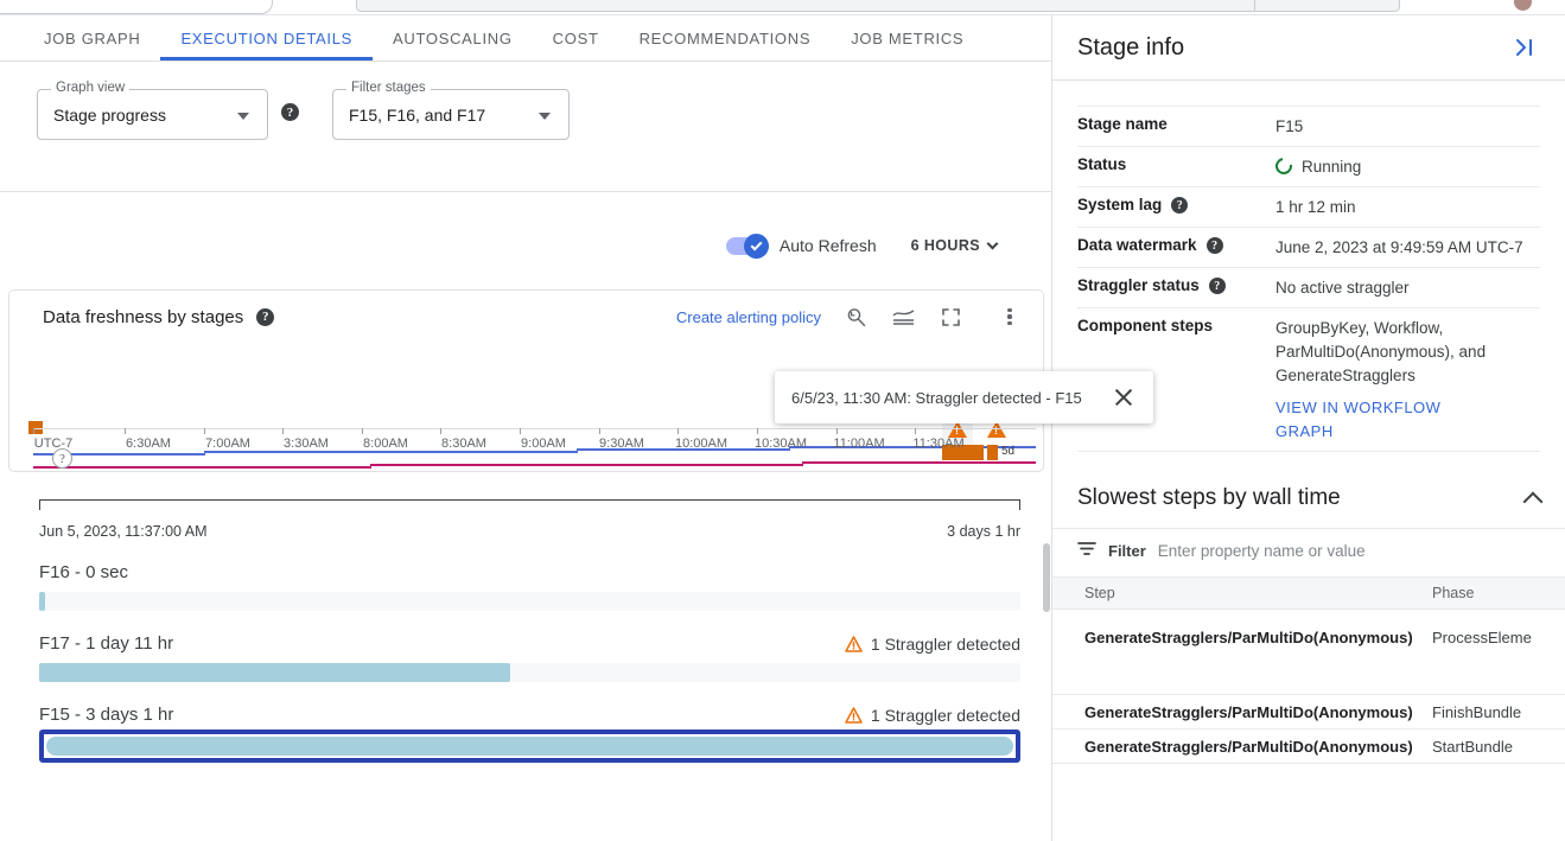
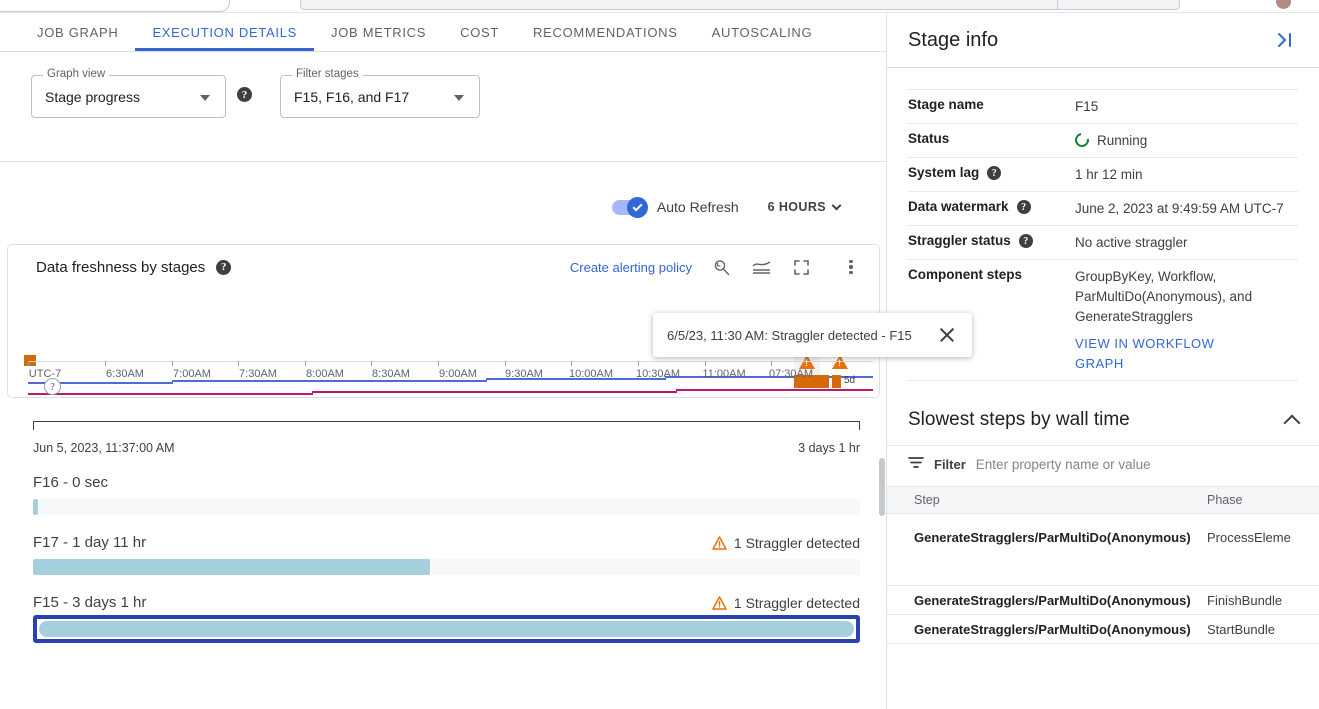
  JOB GRAPH
  EXECUTION DETAILS
- AUTOSCALING
+ JOB METRICS
  COST
  RECOMMENDATIONS
- JOB METRICS
+ AUTOSCALING
  Graph view
  Stage progress
  ?
  Filter stages
  F15, F16, and F17
  Auto Refresh
  6 HOURS
  Data freshness by stages
  ?
  Create alerting policy
  ?
  5d
  UTC-7
  6:30AM
  7:00AM
- 3:30AM
+ 7:30AM
  8:00AM
  8:30AM
  9:00AM
  9:30AM
  10:00AM
  10:30AM
  11:00AM
- 11:30AM
+ 07:30AM
  Jun 5, 2023, 11:37:00 AM
  3 days 1 hr
  F16 - 0 sec
  F17 - 1 day 11 hr
  1 Straggler detected
  F15 - 3 days 1 hr
  1 Straggler detected
  6/5/23, 11:30 AM: Straggler detected - F15
  Stage info
  Stage name
  F15
  Status
  Running
  System lag
  ?
  1 hr 12 min
  Data watermark
  ?
  June 2, 2023 at 9:49:59 AM UTC-7
  Straggler status
  ?
  No active straggler
  Component steps
  GroupByKey, Workflow, ParMultiDo(Anonymous), and GenerateStragglers VIEW IN WORKFLOW GRAPH
  Slowest steps by wall time
  Filter
  Enter property name or value
  Step
  Phase
  GenerateStragglers/ParMultiDo(Anonymous)
  ProcessEleme
  GenerateStragglers/ParMultiDo(Anonymous)
  FinishBundle
  GenerateStragglers/ParMultiDo(Anonymous)
  StartBundle
